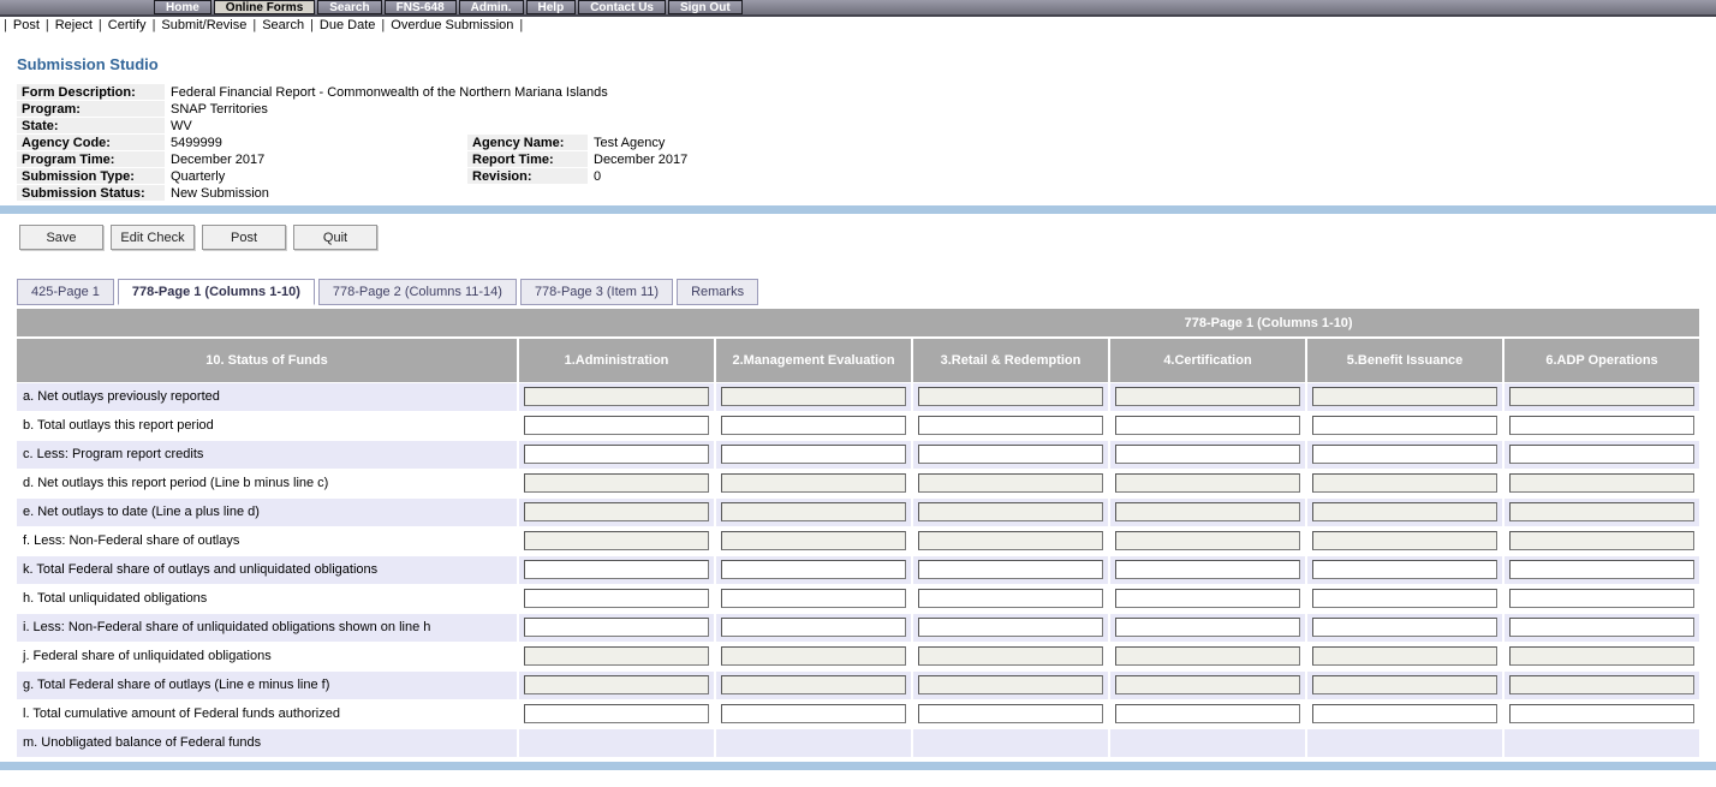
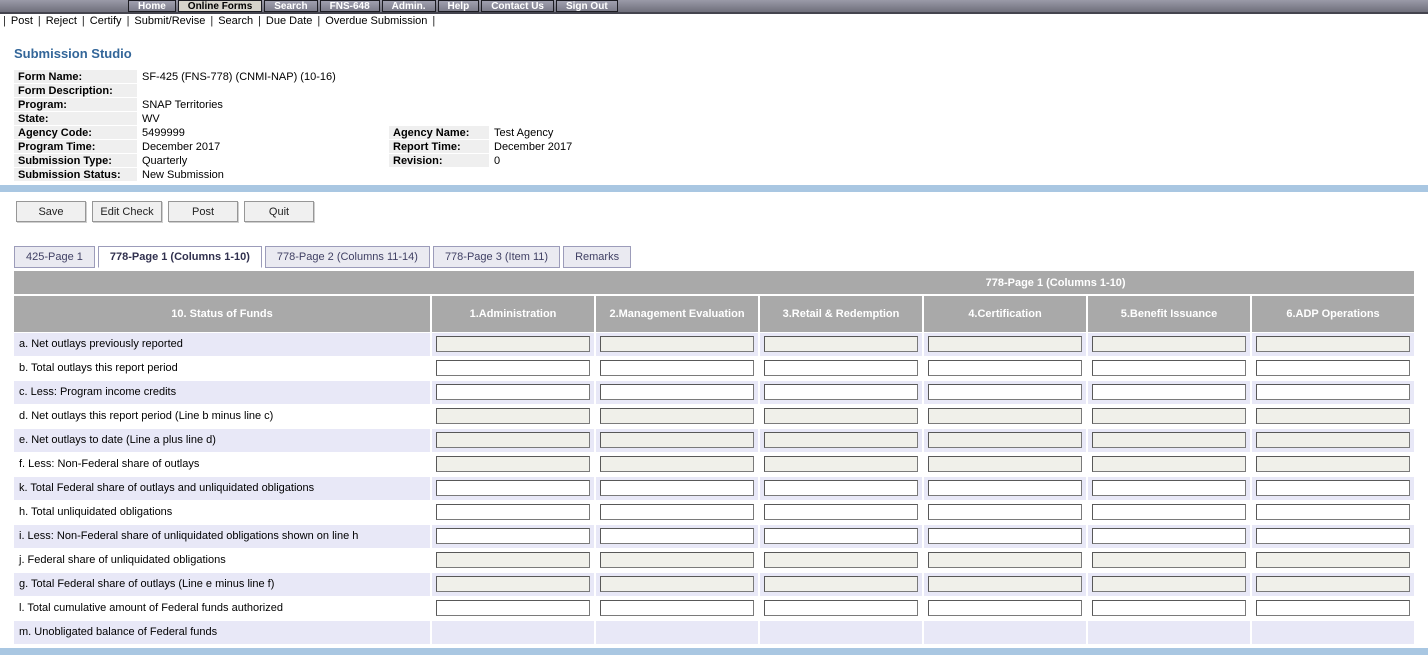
  Home
  Online Forms
  Search
  FNS-648
  Admin.
  Help
  Contact Us
  Sign Out
  | Post | Reject | Certify | Submit/Revise | Search | Due Date | Overdue Submission |
  Submission Studio
+ Form Name:
+ SF-425 (FNS-778) (CNMI-NAP) (10-16)
  Form Description:
- Federal Financial Report - Commonwealth of the Northern Mariana Islands
  Program:
  SNAP Territories
  State:
  WV
  Agency Code:
  5499999
  Agency Name:
  Test Agency
  Program Time:
  December 2017
  Report Time:
  December 2017
  Submission Type:
  Quarterly
  Revision:
  0
  Submission Status:
  New Submission
  Save Edit Check Post Quit
  425-Page 1
  778-Page 1 (Columns 1-10)
  778-Page 2 (Columns 11-14)
  778-Page 3 (Item 11)
  Remarks
  778-Page 1 (Columns 1-10)
  10. Status of Funds
  1.Administration
  2.Management Evaluation
  3.Retail & Redemption
  4.Certification
  5.Benefit Issuance
  6.ADP Operations
  a. Net outlays previously reported
  b. Total outlays this report period
- c. Less: Program report credits
+ c. Less: Program income credits
  d. Net outlays this report period (Line b minus line c)
  e. Net outlays to date (Line a plus line d)
  f. Less: Non-Federal share of outlays
  k. Total Federal share of outlays and unliquidated obligations
  h. Total unliquidated obligations
  i. Less: Non-Federal share of unliquidated obligations shown on line h
  j. Federal share of unliquidated obligations
  g. Total Federal share of outlays (Line e minus line f)
  l. Total cumulative amount of Federal funds authorized
  m. Unobligated balance of Federal funds
